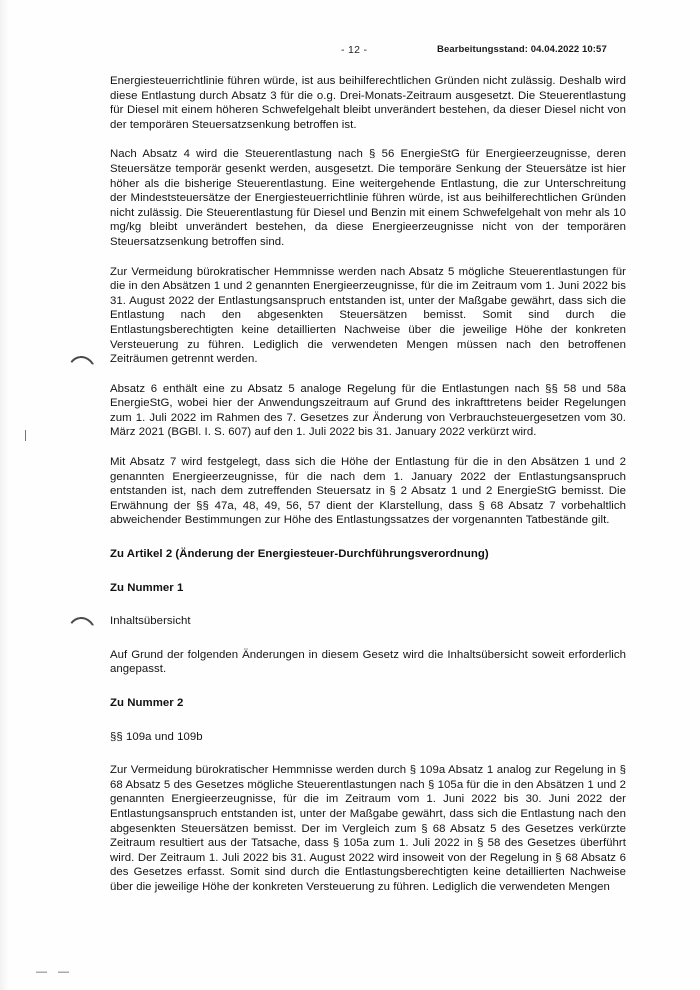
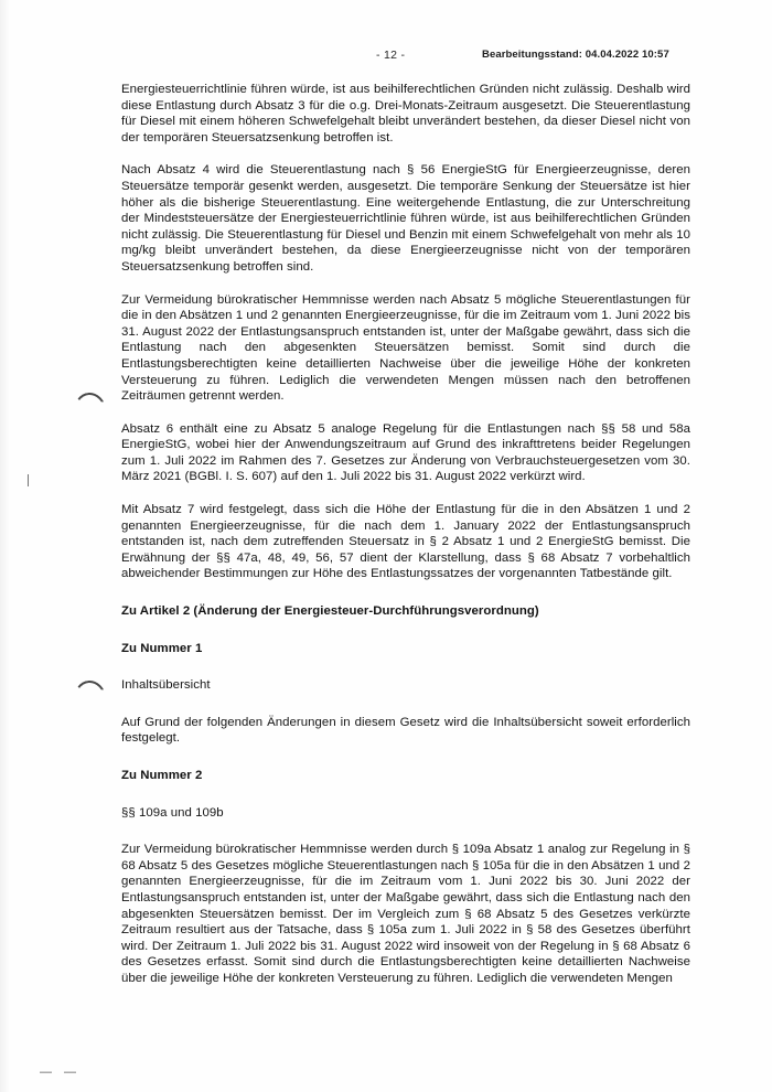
  - 12 -
  Bearbeitungsstand: 04.04.2022 10:57
  Energiesteuerrichtlinie führen würde, ist aus beihilferechtlichen Gründen nicht zulässig. Deshalb wird diese Entlastung durch Absatz 3 für die o.g. Drei-Monats-Zeitraum ausgesetzt. Die Steuerentlastung für Diesel mit einem höheren Schwefelgehalt bleibt unverändert bestehen, da dieser Diesel nicht von der temporären Steuersatzsenkung betroffen ist.
  Nach Absatz 4 wird die Steuerentlastung nach § 56 EnergieStG für Energieerzeugnisse, deren Steuersätze temporär gesenkt werden, ausgesetzt. Die temporäre Senkung der Steuersätze ist hier höher als die bisherige Steuerentlastung. Eine weitergehende Entlastung, die zur Unterschreitung der Mindeststeuersätze der Energiesteuerrichtlinie führen würde, ist aus beihilferechtlichen Gründen nicht zulässig. Die Steuerentlastung für Diesel und Benzin mit einem Schwefelgehalt von mehr als 10 mg/kg bleibt unverändert bestehen, da diese Energieerzeugnisse nicht von der temporären Steuersatzsenkung betroffen sind.
  Zur Vermeidung bürokratischer Hemmnisse werden nach Absatz 5 mögliche Steuerentlastungen für die in den Absätzen 1 und 2 genannten Energieerzeugnisse, für die im Zeitraum vom 1. Juni 2022 bis 31. August 2022 der Entlastungsanspruch entstanden ist, unter der Maßgabe gewährt, dass sich die Entlastung nach den abgesenkten Steuersätzen bemisst. Somit sind durch die Entlastungsberechtigten keine detaillierten Nachweise über die jeweilige Höhe der konkreten Versteuerung zu führen. Lediglich die verwendeten Mengen müssen nach den betroffenen Zeiträumen getrennt werden.
- Absatz 6 enthält eine zu Absatz 5 analoge Regelung für die Entlastungen nach §§ 58 und 58a EnergieStG, wobei hier der Anwendungszeitraum auf Grund des inkrafttretens beider Regelungen zum 1. Juli 2022 im Rahmen des 7. Gesetzes zur Änderung von Verbrauchsteuergesetzen vom 30. März 2021 (BGBl. I. S. 607) auf den 1. Juli 2022 bis 31. January 2022 verkürzt wird.
+ Absatz 6 enthält eine zu Absatz 5 analoge Regelung für die Entlastungen nach §§ 58 und 58a EnergieStG, wobei hier der Anwendungszeitraum auf Grund des inkrafttretens beider Regelungen zum 1. Juli 2022 im Rahmen des 7. Gesetzes zur Änderung von Verbrauchsteuergesetzen vom 30. März 2021 (BGBl. I. S. 607) auf den 1. Juli 2022 bis 31. August 2022 verkürzt wird.
  Mit Absatz 7 wird festgelegt, dass sich die Höhe der Entlastung für die in den Absätzen 1 und 2 genannten Energieerzeugnisse, für die nach dem 1. January 2022 der Entlastungsanspruch entstanden ist, nach dem zutreffenden Steuersatz in § 2 Absatz 1 und 2 EnergieStG bemisst. Die Erwähnung der §§ 47a, 48, 49, 56, 57 dient der Klarstellung, dass § 68 Absatz 7 vorbehaltlich abweichender Bestimmungen zur Höhe des Entlastungssatzes der vorgenannten Tatbestände gilt.
  Zu Artikel 2 (Änderung der Energiesteuer-Durchführungsverordnung)
  Zu Nummer 1
  Inhaltsübersicht
- Auf Grund der folgenden Änderungen in diesem Gesetz wird die Inhaltsübersicht soweit erforderlich angepasst.
+ Auf Grund der folgenden Änderungen in diesem Gesetz wird die Inhaltsübersicht soweit erforderlich festgelegt.
  Zu Nummer 2
  §§ 109a und 109b
  Zur Vermeidung bürokratischer Hemmnisse werden durch § 109a Absatz 1 analog zur Regelung in § 68 Absatz 5 des Gesetzes mögliche Steuerentlastungen nach § 105a für die in den Absätzen 1 und 2 genannten Energieerzeugnisse, für die im Zeitraum vom 1. Juni 2022 bis 30. Juni 2022 der Entlastungsanspruch entstanden ist, unter der Maßgabe gewährt, dass sich die Entlastung nach den abgesenkten Steuersätzen bemisst. Der im Vergleich zum § 68 Absatz 5 des Gesetzes verkürzte Zeitraum resultiert aus der Tatsache, dass § 105a zum 1. Juli 2022 in § 58 des Gesetzes überführt wird. Der Zeitraum 1. Juli 2022 bis 31. August 2022 wird insoweit von der Regelung in § 68 Absatz 6 des Gesetzes erfasst. Somit sind durch die Entlastungsberechtigten keine detaillierten Nachweise über die jeweilige Höhe der konkreten Versteuerung zu führen. Lediglich die verwendeten Mengen
  — —
